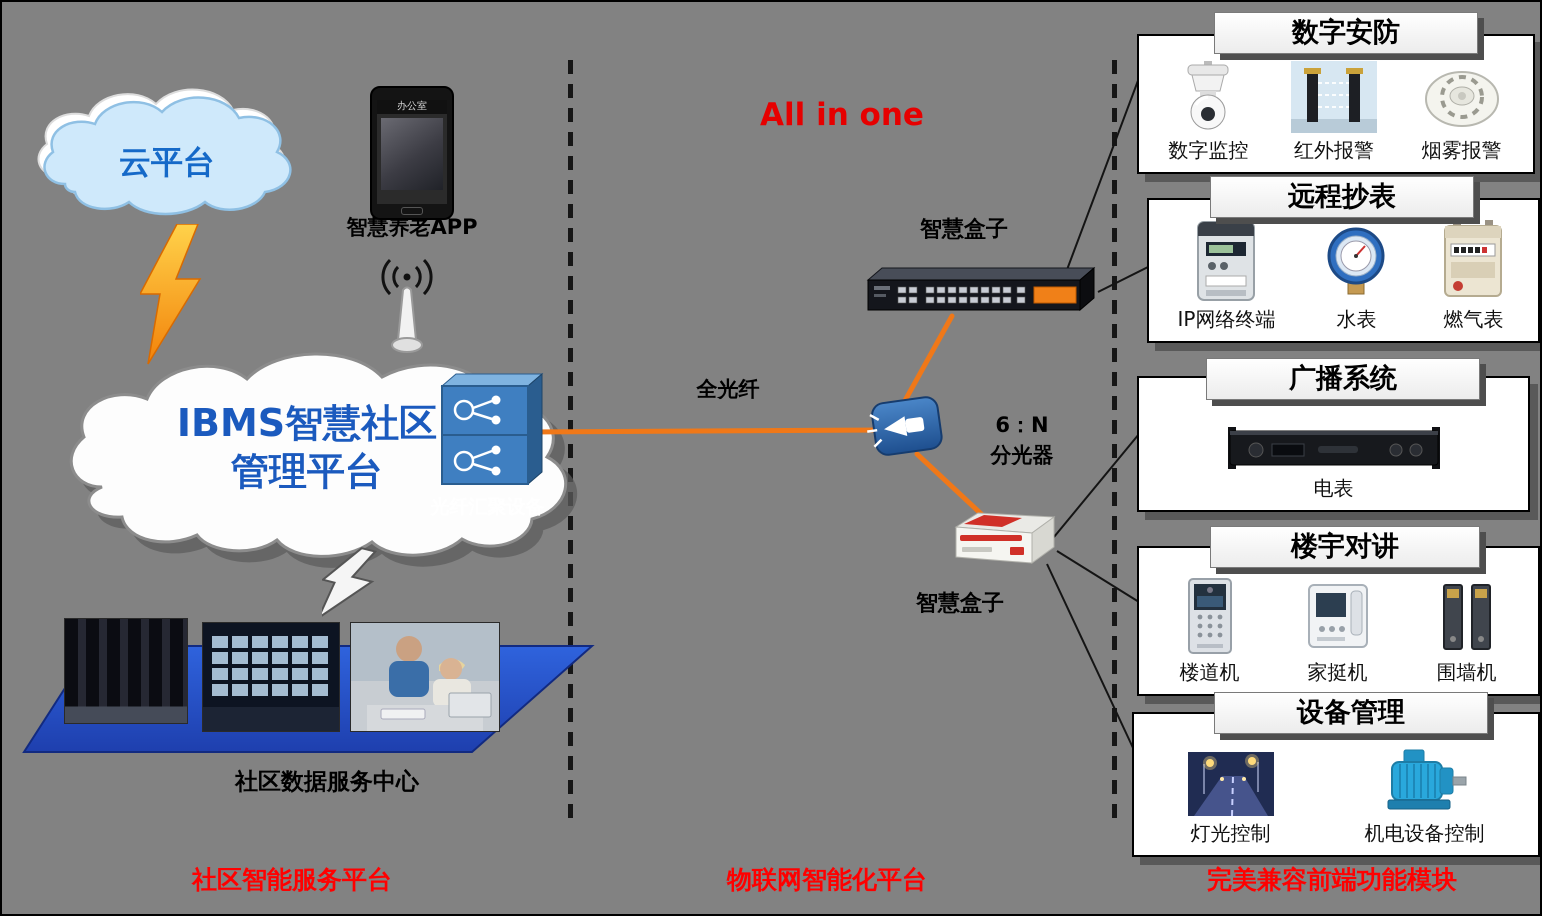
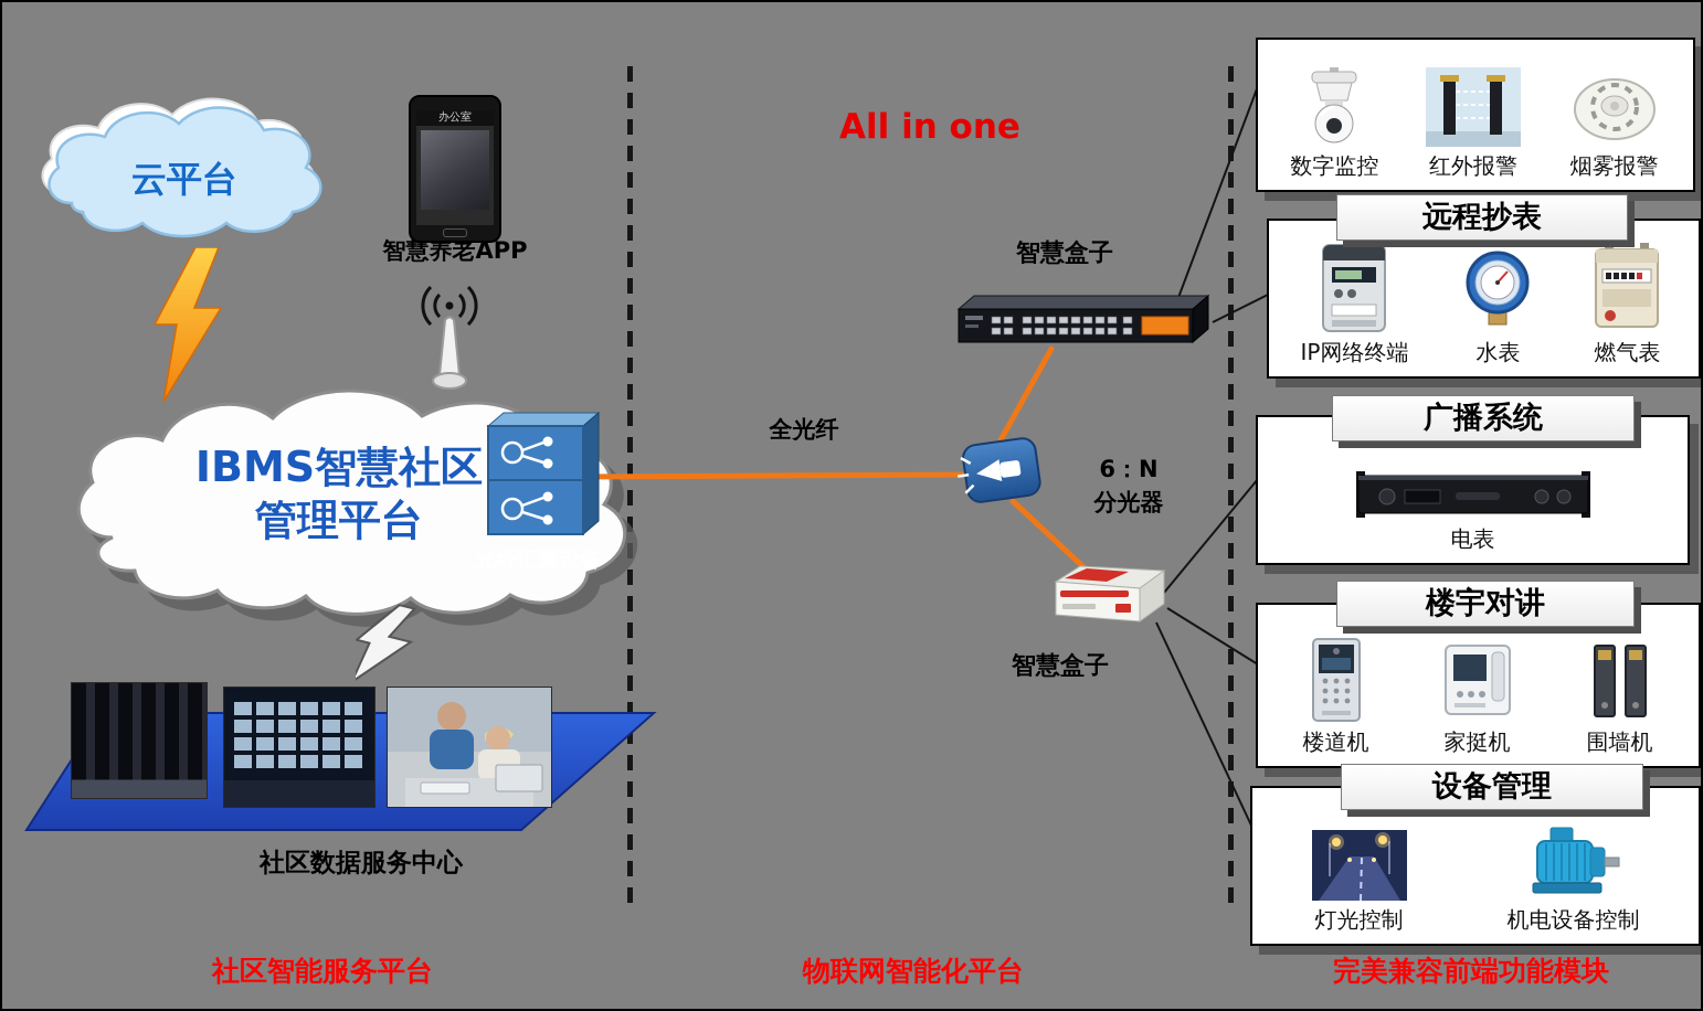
  云平台
  办公室
  智慧养老APP
  IBMS智慧社区
  管理平台
  光纤汇聚设备
  社区数据服务中心
  All in one
  全光纤
  智慧盒子
  6：N
  分光器
  智慧盒子
  数字监控
  红外报警
  烟雾报警
- 数字安防
  IP网络终端
  水表
  燃气表
  远程抄表
  电表
  广播系统
  楼道机
  家挺机
  围墙机
  楼宇对讲
  灯光控制
  机电设备控制
  设备管理
  社区智能服务平台
  物联网智能化平台
  完美兼容前端功能模块
